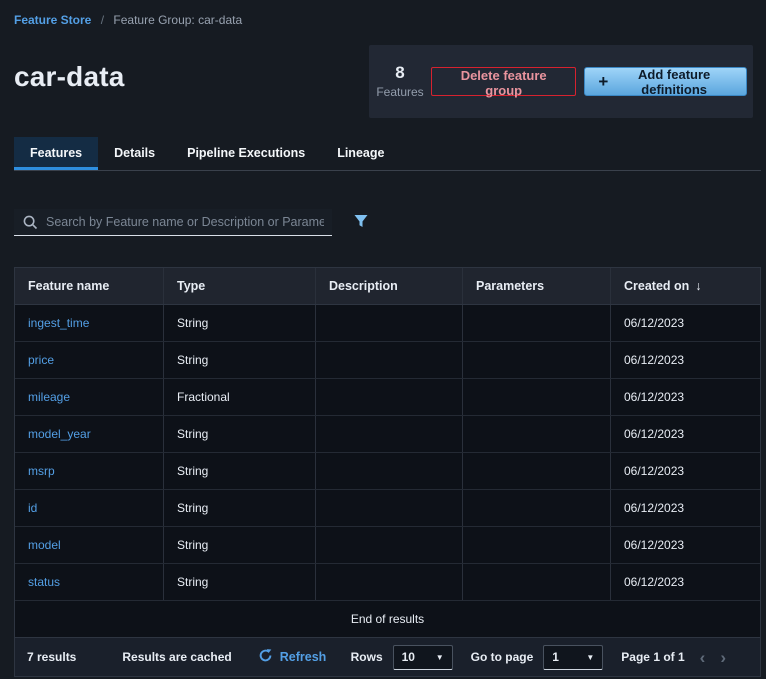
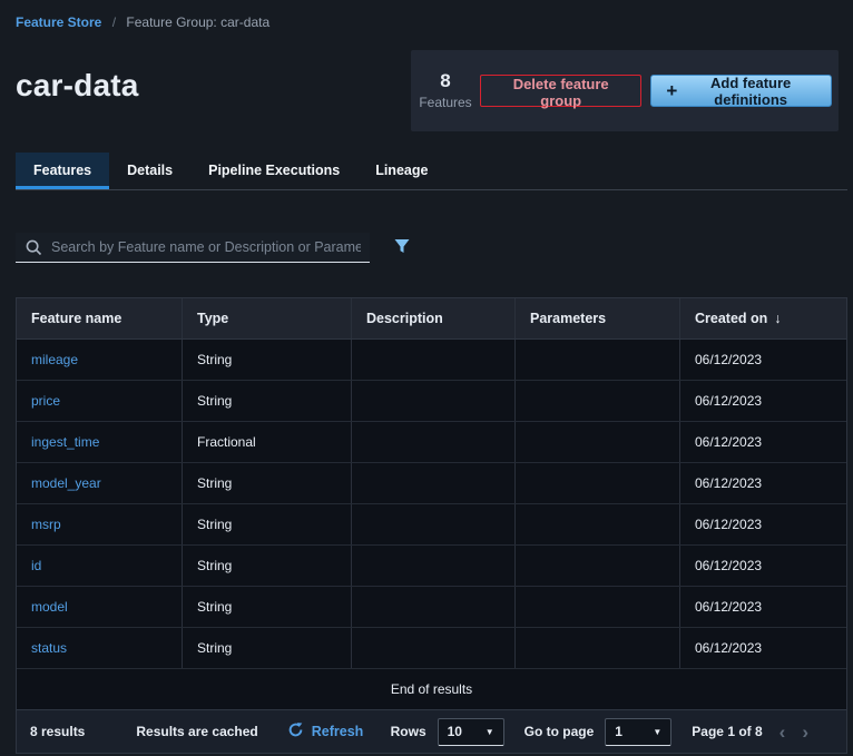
  Feature Store / Feature Group: car-data
  car-data
  8
  Features
  Delete feature group
  +
  Add feature definitions
  Features
  Details
  Pipeline Executions
  Lineage
  Search by Feature name or Description or Parame
  Feature name
  Type
  Description
  Parameters
  Created on
  ↓
- ingest_time
+ mileage
  String
  06/12/2023
  price
  String
  06/12/2023
- mileage
+ ingest_time
  Fractional
  06/12/2023
  model_year
  String
  06/12/2023
  msrp
  String
  06/12/2023
  id
  String
  06/12/2023
  model
  String
  06/12/2023
  status
  String
  06/12/2023
  End of results
- 7 results
+ 8 results
  Results are cached
  Refresh
  Rows
  10
  ▼
  Go to page
  1
  ▼
- Page 1 of 1
+ Page 1 of 8
  ‹
  ›
